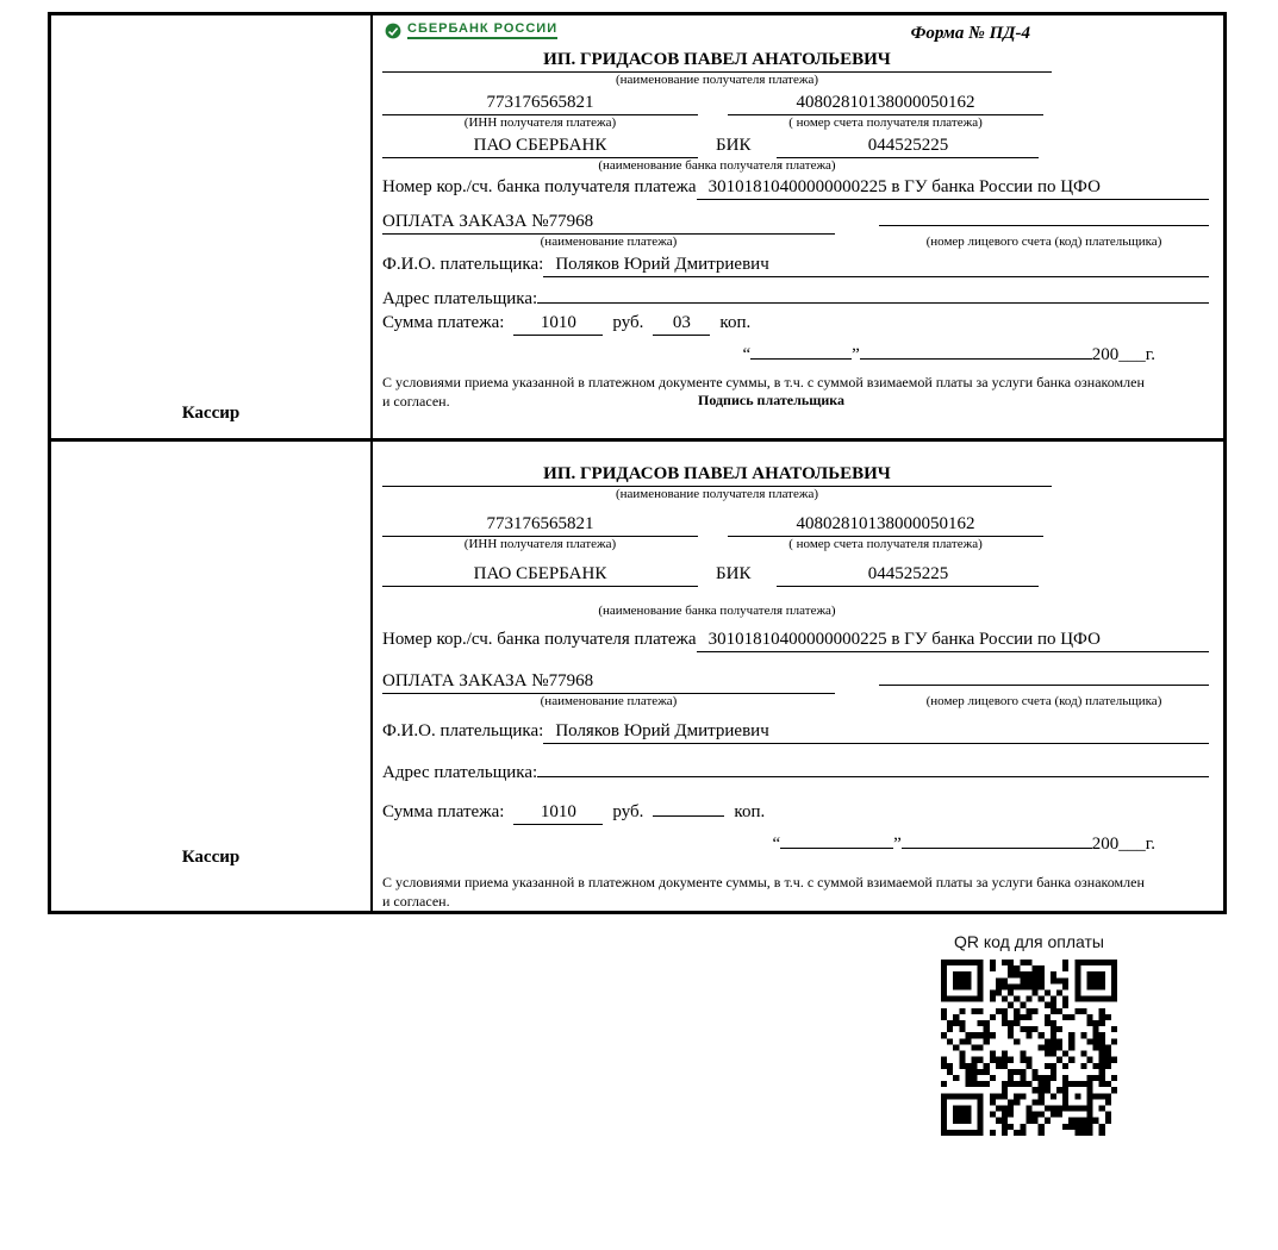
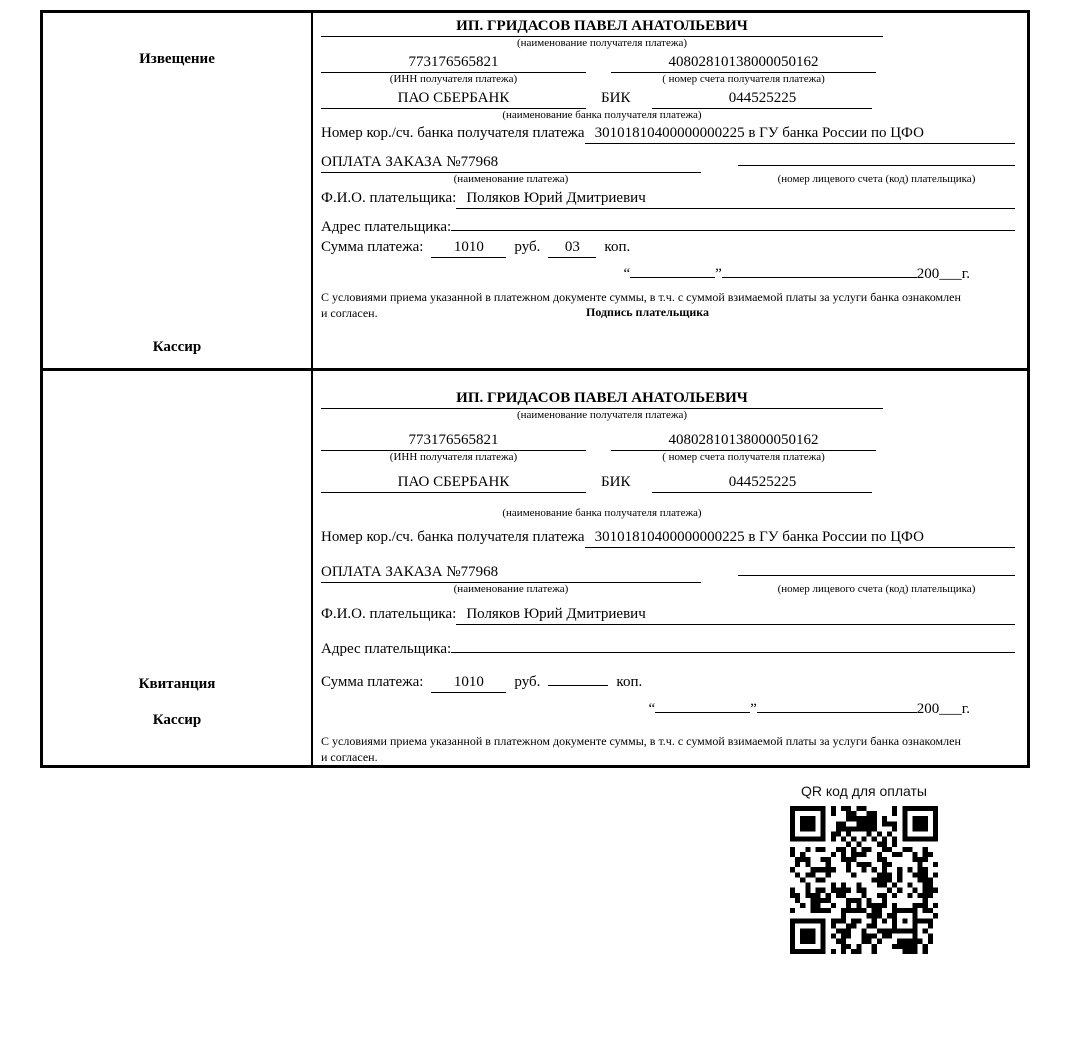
+ Извещение
  Кассир
- СБЕРБАНК РОССИИ
- Форма № ПД-4
  ИП. ГРИДАСОВ ПАВЕЛ АНАТОЛЬЕВИЧ
  (наименование получателя платежа)
  773176565821
  40802810138000050162
  (ИНН получателя платежа)
  ( номер счета получателя платежа)
  ПАО СБЕРБАНК
  БИК
  044525225
  (наименование банка получателя платежа)
  Номер кор./сч. банка получателя платежа
  30101810400000000225 в ГУ банка России по ЦФО
  ОПЛАТА ЗАКАЗА №77968
  (наименование платежа)
  (номер лицевого счета (код) плательщика)
  Ф.И.О. плательщика:
  Поляков Юрий Дмитриевич
  Адрес плательщика:
  Сумма платежа:
  1010
  руб.
  03
  коп.
  “
  ”
  200___г.
  С условиями приема указанной в платежном документе суммы, в т.ч. с суммой взимаемой платы за услуги банка ознакомлен и согласен.
  Подпись плательщика
+ Квитанция
  Кассир
  ИП. ГРИДАСОВ ПАВЕЛ АНАТОЛЬЕВИЧ
  (наименование получателя платежа)
  773176565821
  40802810138000050162
  (ИНН получателя платежа)
  ( номер счета получателя платежа)
  ПАО СБЕРБАНК
  БИК
  044525225
  (наименование банка получателя платежа)
  Номер кор./сч. банка получателя платежа
  30101810400000000225 в ГУ банка России по ЦФО
  ОПЛАТА ЗАКАЗА №77968
  (наименование платежа)
  (номер лицевого счета (код) плательщика)
  Ф.И.О. плательщика:
  Поляков Юрий Дмитриевич
  Адрес плательщика:
  Сумма платежа:
  1010
  руб.
  коп.
  “
  ”
  200___г.
  С условиями приема указанной в платежном документе суммы, в т.ч. с суммой взимаемой платы за услуги банка ознакомлен и согласен.
  QR код для оплаты
